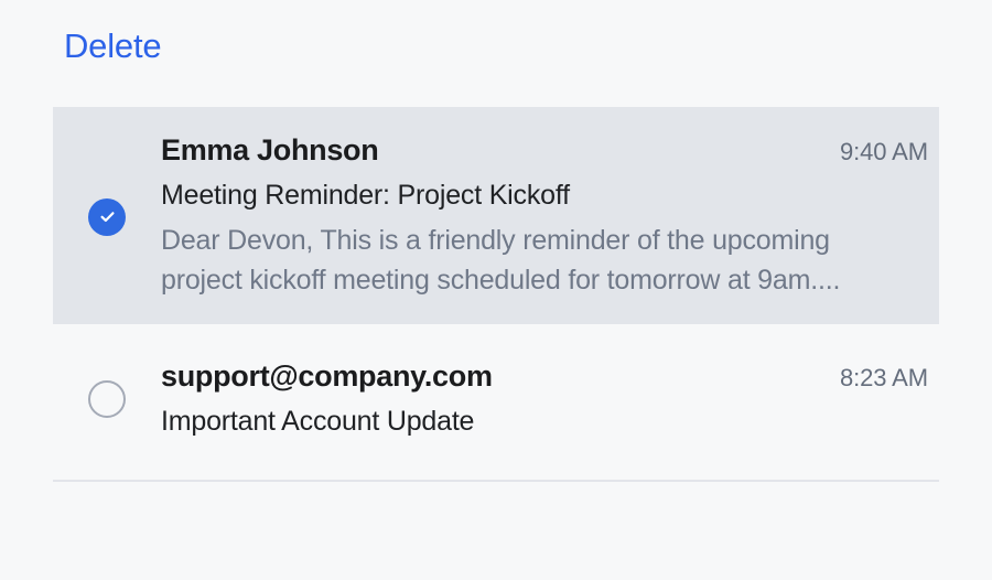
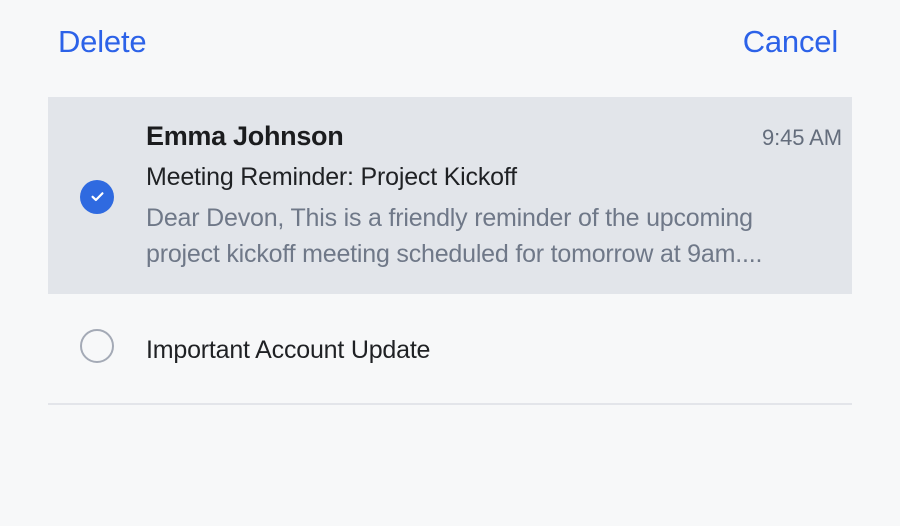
  Delete
+ Cancel
  Emma Johnson
- 9:40 AM
+ 9:45 AM
  Meeting Reminder: Project Kickoff
  Dear Devon, This is a friendly reminder of the upcoming project kickoff meeting scheduled for tomorrow at 9am....
- support@company.com
- 8:23 AM
  Important Account Update
